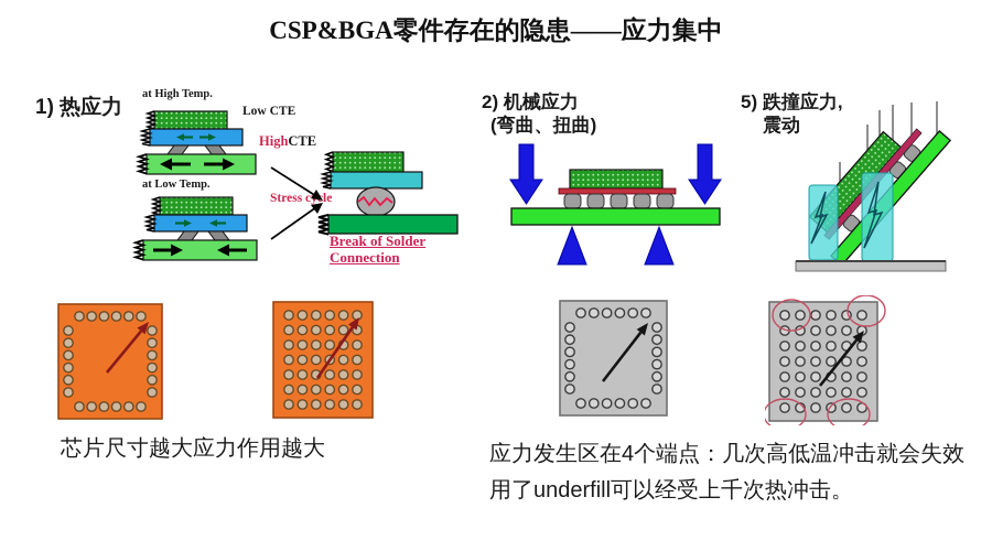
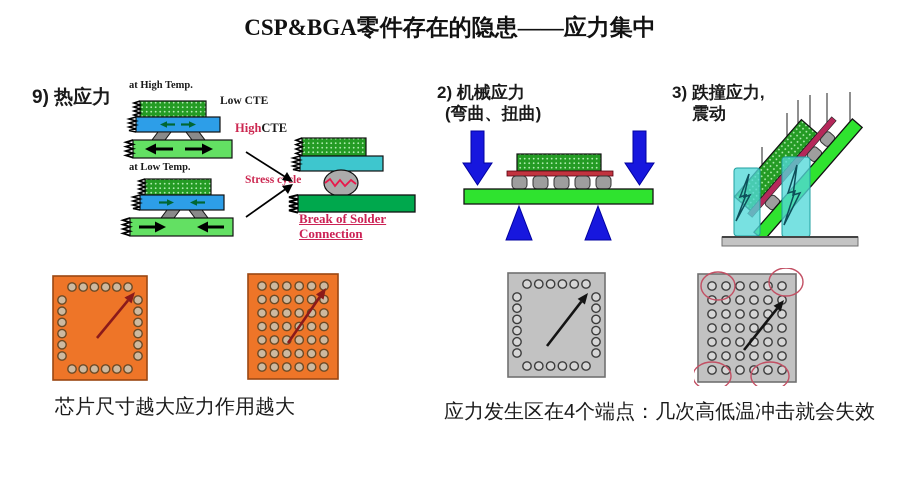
  CSP&BGA零件存在的隐患——应力集中
- 1) 热应力
+ 9) 热应力
  at High Temp.
  Low CTE
  HighCTE
  at Low Temp.
  Stress cle
  Break of Solder
  Connection
  2) 机械应力
  (弯曲、扭曲)
- 5) 跌撞应力,
+ 3) 跌撞应力,
  震动
  芯片尺寸越大应力作用越大
  应力发生区在4个端点：几次高低温冲击就会失效
- 用了underfill可以经受上千次热冲击。
